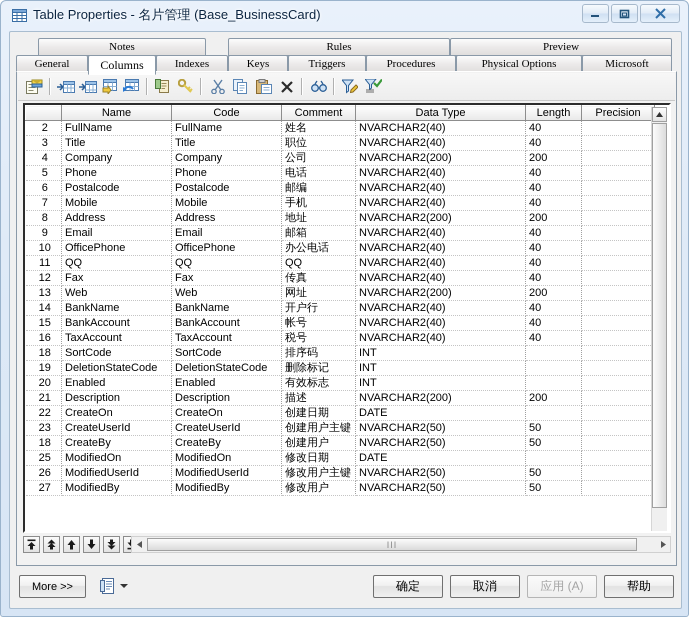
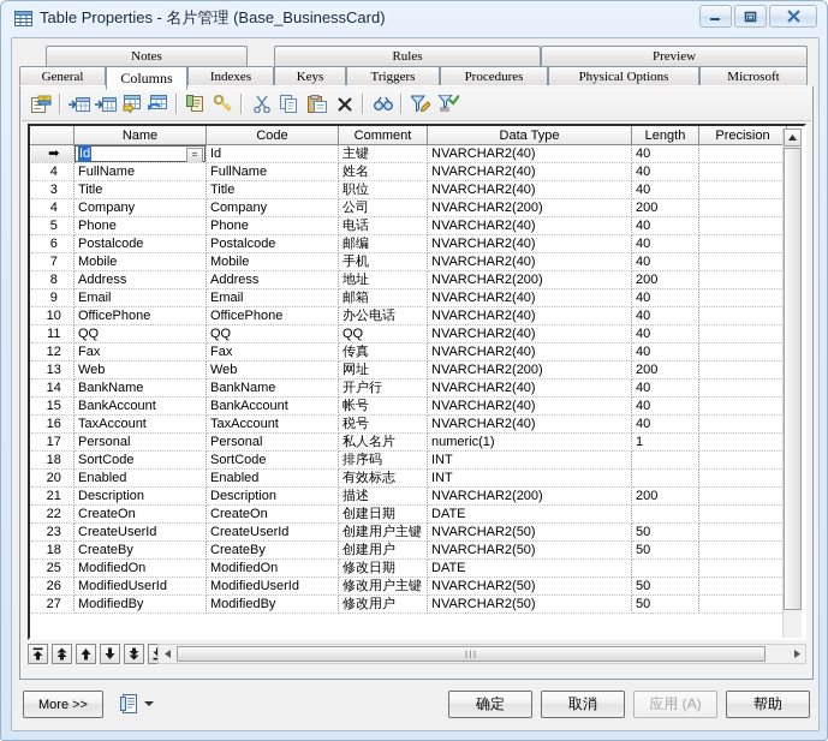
  Table Properties - 名片管理 (Base_BusinessCard)
  Notes
  Rules
  Preview
  General
  Columns
  Indexes
  Keys
  Triggers
  Procedures
  Physical Options
  Microsoft
  	Name	Code	Comment	Data Type	Length	Precision
+ ➡	Id =	Id	主键	NVARCHAR2(40)	40
- 2	FullName	FullName	姓名	NVARCHAR2(40)	40
+ 4	FullName	FullName	姓名	NVARCHAR2(40)	40
  3	Title	Title	职位	NVARCHAR2(40)	40
  4	Company	Company	公司	NVARCHAR2(200)	200
  5	Phone	Phone	电话	NVARCHAR2(40)	40
  6	Postalcode	Postalcode	邮编	NVARCHAR2(40)	40
  7	Mobile	Mobile	手机	NVARCHAR2(40)	40
  8	Address	Address	地址	NVARCHAR2(200)	200
  9	Email	Email	邮箱	NVARCHAR2(40)	40
  10	OfficePhone	OfficePhone	办公电话	NVARCHAR2(40)	40
  11	QQ	QQ	QQ	NVARCHAR2(40)	40
  12	Fax	Fax	传真	NVARCHAR2(40)	40
  13	Web	Web	网址	NVARCHAR2(200)	200
  14	BankName	BankName	开户行	NVARCHAR2(40)	40
  15	BankAccount	BankAccount	帐号	NVARCHAR2(40)	40
  16	TaxAccount	TaxAccount	税号	NVARCHAR2(40)	40
+ 17	Personal	Personal	私人名片	numeric(1)	1
  18	SortCode	SortCode	排序码	INT
- 19	DeletionStateCode	DeletionStateCode	删除标记	INT
  20	Enabled	Enabled	有效标志	INT
  21	Description	Description	描述	NVARCHAR2(200)	200
  22	CreateOn	CreateOn	创建日期	DATE
  23	CreateUserId	CreateUserId	创建用户主键	NVARCHAR2(50)	50
  18	CreateBy	CreateBy	创建用户	NVARCHAR2(50)	50
  25	ModifiedOn	ModifiedOn	修改日期	DATE
  26	ModifiedUserId	ModifiedUserId	修改用户主键	NVARCHAR2(50)	50
  27	ModifiedBy	ModifiedBy	修改用户	NVARCHAR2(50)	50
  III
  More >>
  确定
  取消
  应用 (A)
  帮助
